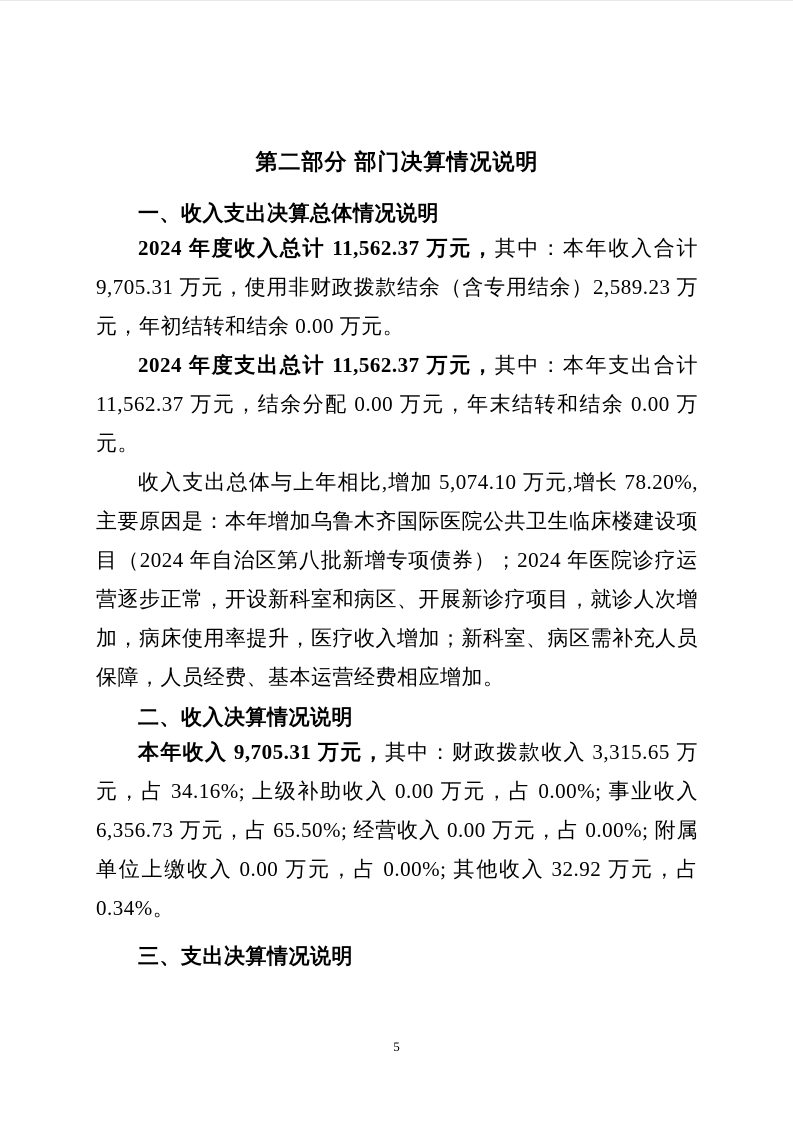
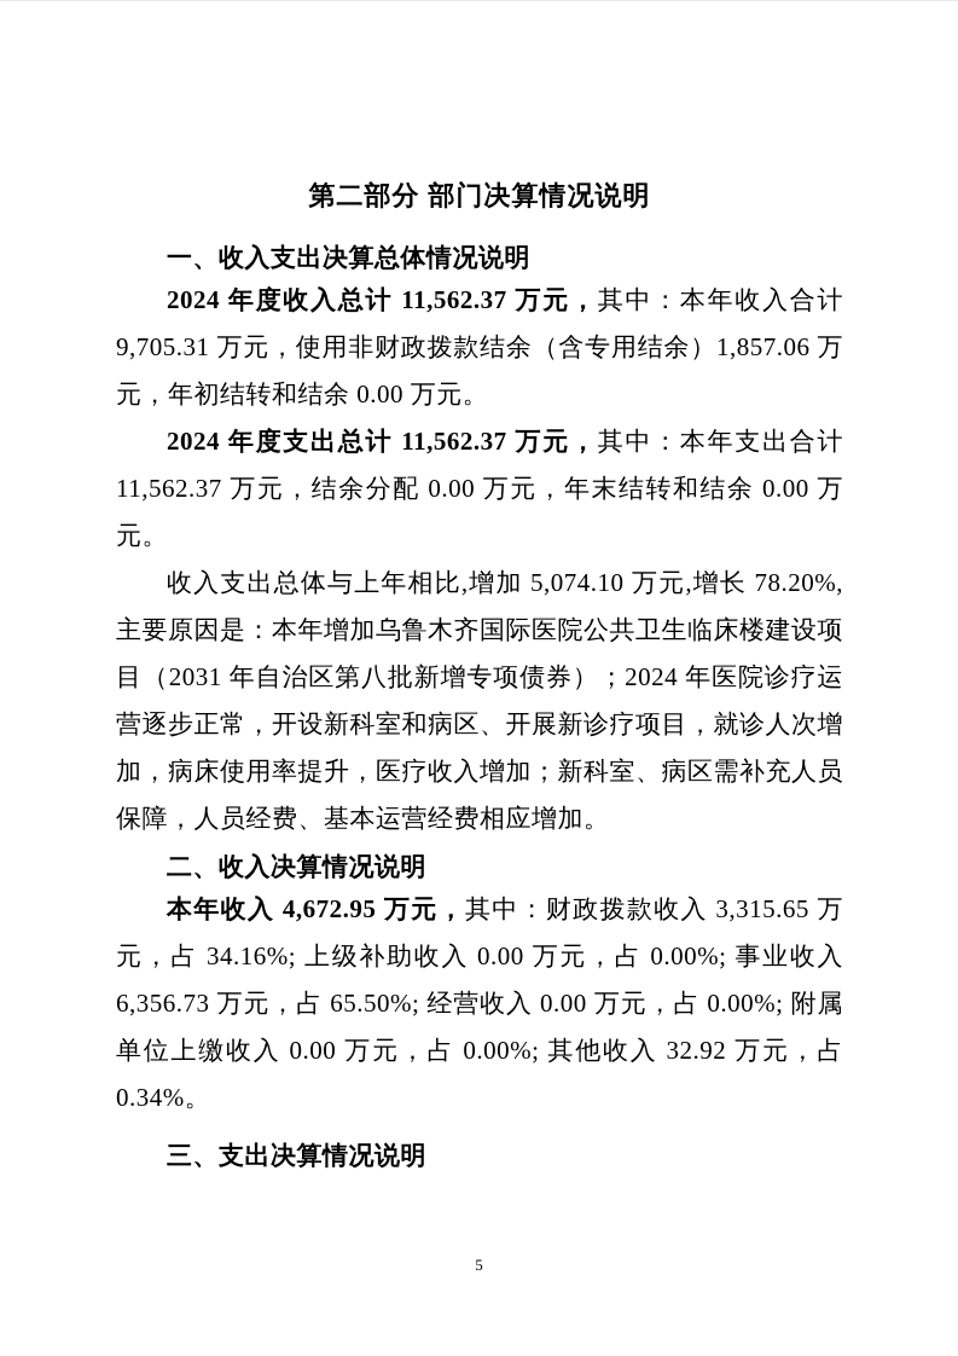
  第二部分 部门决算情况说明
  一、收入支出决算总体情况说明
- 2024 年度收入总计 11,562.37 万元，其中：本年收入合计 9,705.31 万元，使用非财政拨款结余（含专用结余）2,589.23 万元，年初结转和结余 0.00 万元。
+ 2024 年度收入总计 11,562.37 万元，其中：本年收入合计 9,705.31 万元，使用非财政拨款结余（含专用结余）1,857.06 万元，年初结转和结余 0.00 万元。
  2024 年度支出总计 11,562.37 万元，其中：本年支出合计 11,562.37 万元，结余分配 0.00 万元，年末结转和结余 0.00 万元。
- 收入支出总体与上年相比,增加 5,074.10 万元,增长 78.20%,主要原因是：本年增加乌鲁木齐国际医院公共卫生临床楼建设项目（2024 年自治区第八批新增专项债券）；2024 年医院诊疗运营逐步正常，开设新科室和病区、开展新诊疗项目，就诊人次增加，病床使用率提升，医疗收入增加；新科室、病区需补充人员保障，人员经费、基本运营经费相应增加。
+ 收入支出总体与上年相比,增加 5,074.10 万元,增长 78.20%,主要原因是：本年增加乌鲁木齐国际医院公共卫生临床楼建设项目（2031 年自治区第八批新增专项债券）；2024 年医院诊疗运营逐步正常，开设新科室和病区、开展新诊疗项目，就诊人次增加，病床使用率提升，医疗收入增加；新科室、病区需补充人员保障，人员经费、基本运营经费相应增加。
  二、收入决算情况说明
- 本年收入 9,705.31 万元，其中：财政拨款收入 3,315.65 万元，占 34.16%; 上级补助收入 0.00 万元，占 0.00%; 事业收入 6,356.73 万元，占 65.50%; 经营收入 0.00 万元，占 0.00%; 附属单位上缴收入 0.00 万元，占 0.00%; 其他收入 32.92 万元，占 0.34%。
+ 本年收入 4,672.95 万元，其中：财政拨款收入 3,315.65 万元，占 34.16%; 上级补助收入 0.00 万元，占 0.00%; 事业收入 6,356.73 万元，占 65.50%; 经营收入 0.00 万元，占 0.00%; 附属单位上缴收入 0.00 万元，占 0.00%; 其他收入 32.92 万元，占 0.34%。
  三、支出决算情况说明
  5
